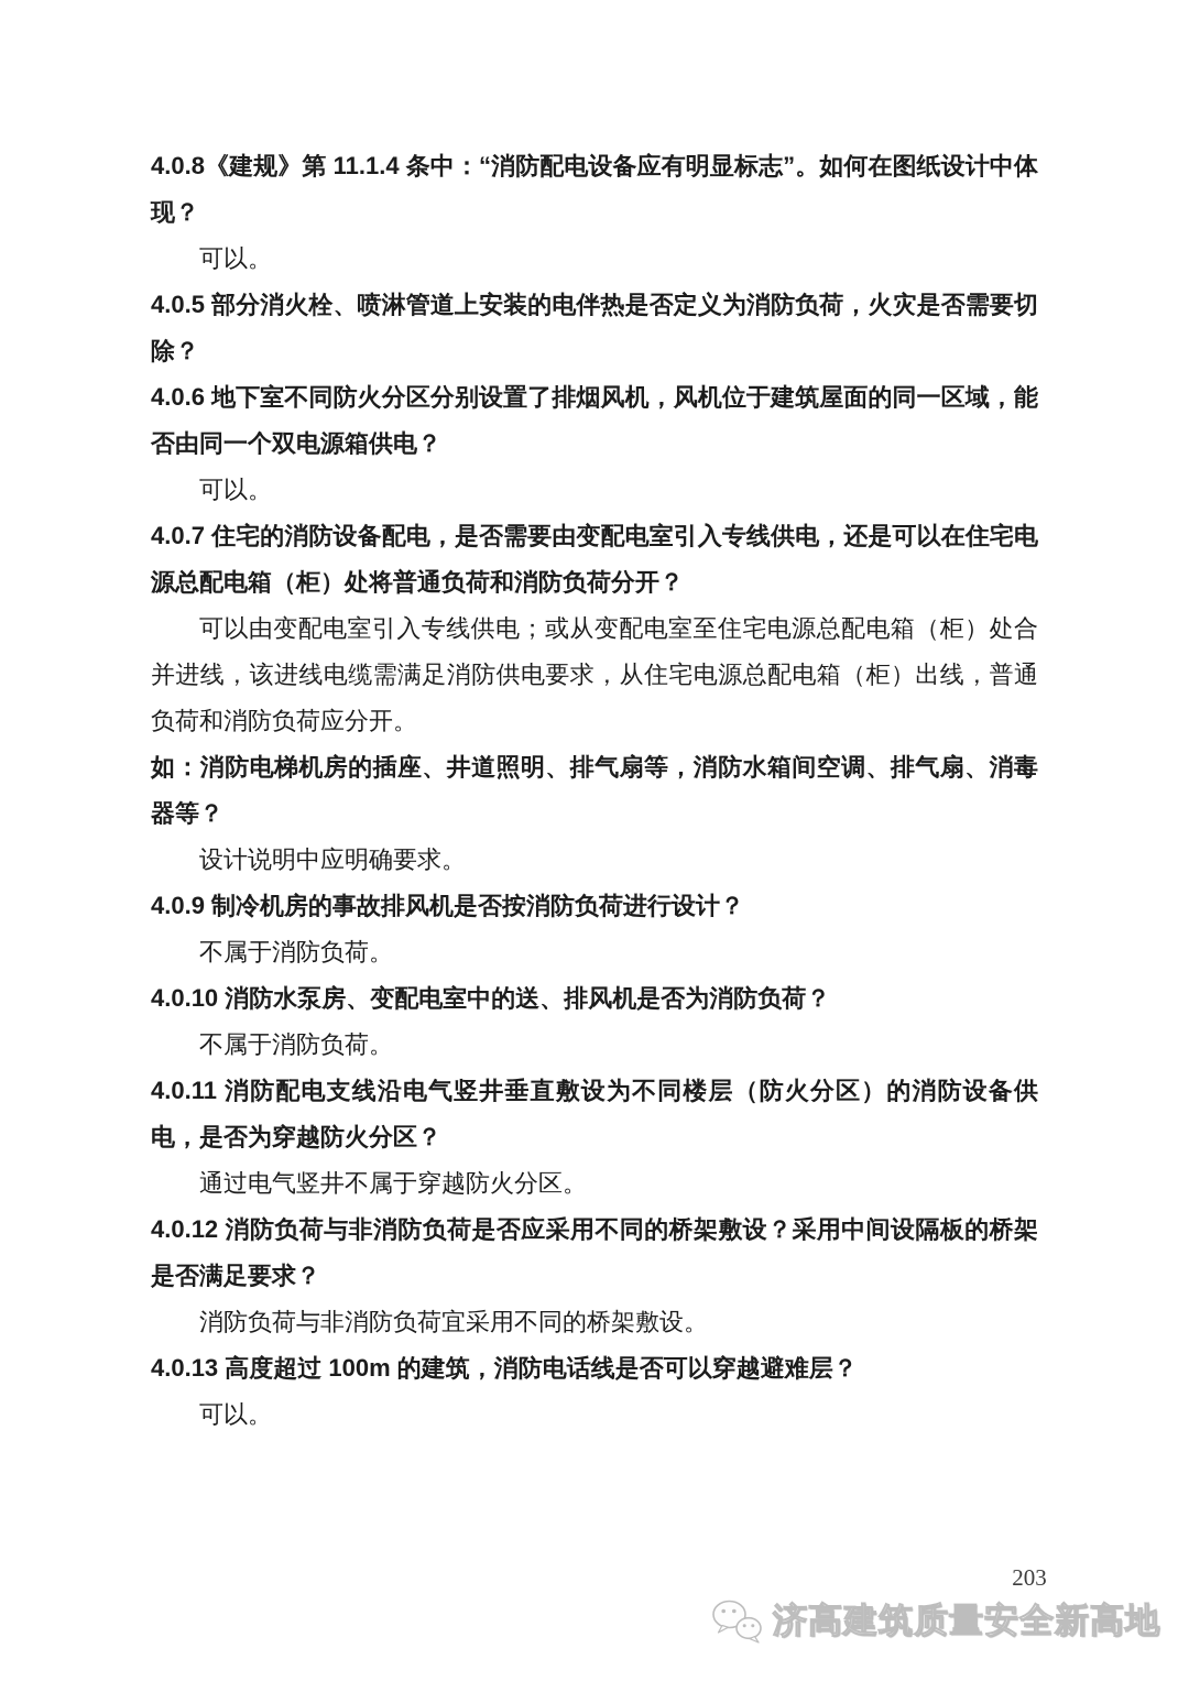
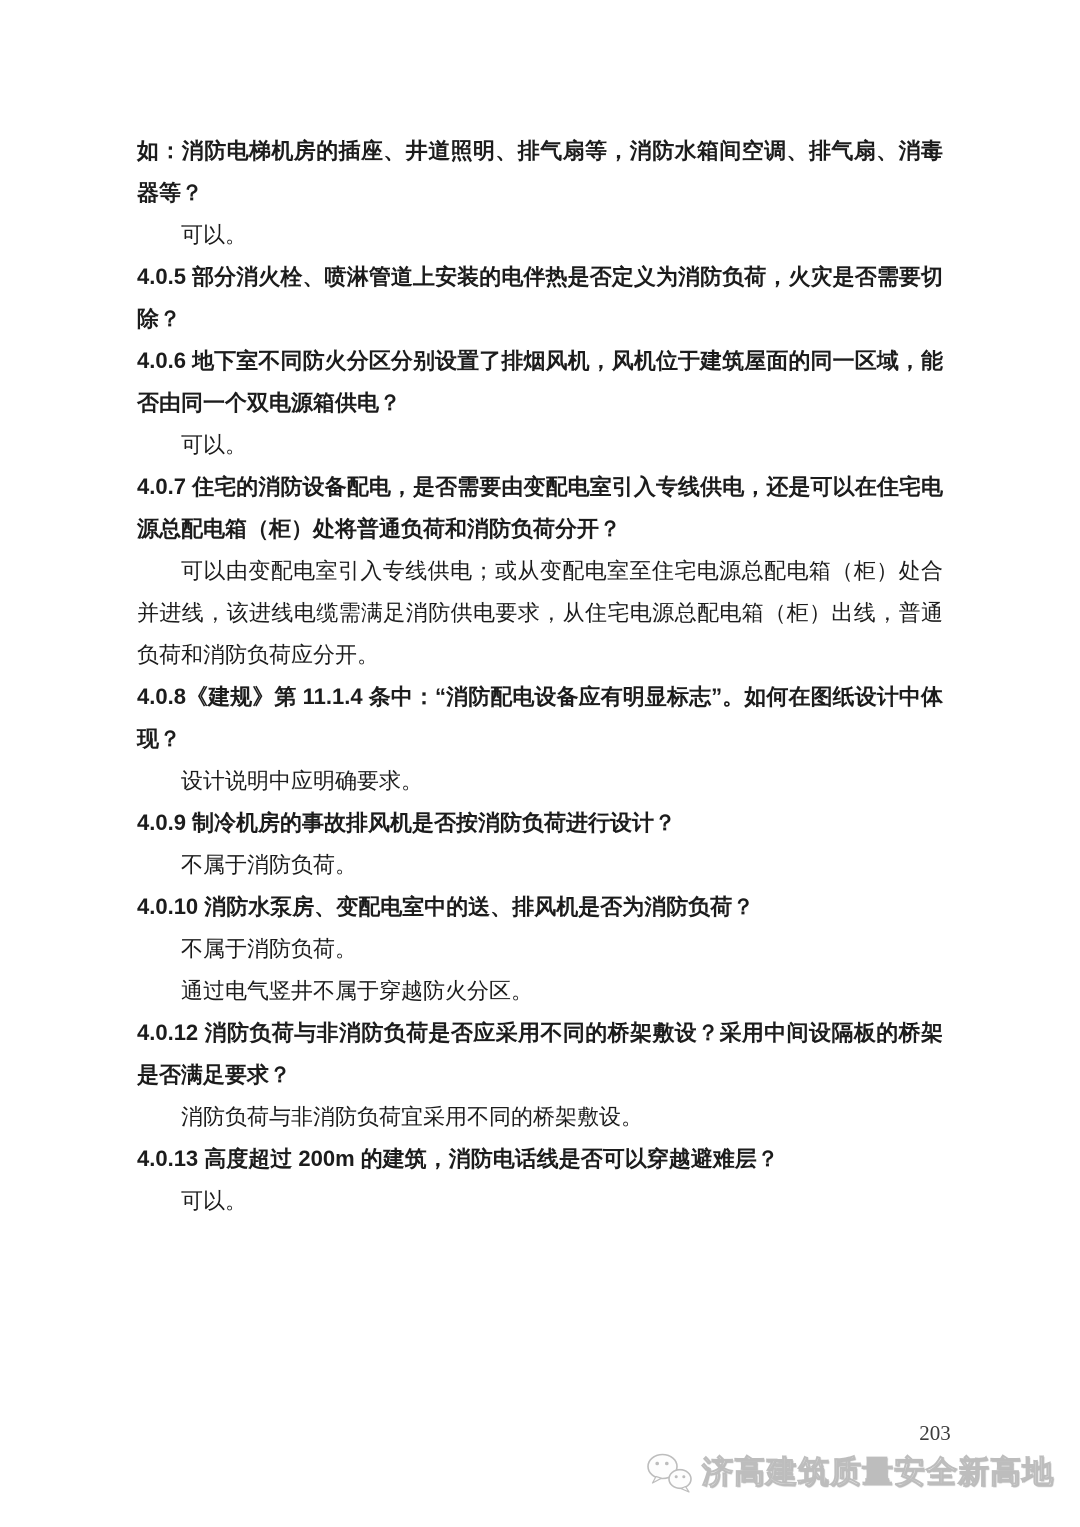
- 4.0.8《建规》第 11.1.4 条中：“消防配电设备应有明显标志”。如何在图纸设计中体现？
+ 如：消防电梯机房的插座、井道照明、排气扇等，消防水箱间空调、排气扇、消毒器等？
  可以。
  4.0.5 部分消火栓、喷淋管道上安装的电伴热是否定义为消防负荷，火灾是否需要切除？
  4.0.6 地下室不同防火分区分别设置了排烟风机，风机位于建筑屋面的同一区域，能否由同一个双电源箱供电？
  可以。
  4.0.7 住宅的消防设备配电，是否需要由变配电室引入专线供电，还是可以在住宅电源总配电箱（柜）处将普通负荷和消防负荷分开？
  可以由变配电室引入专线供电；或从变配电室至住宅电源总配电箱（柜）处合并进线，该进线电缆需满足消防供电要求，从住宅电源总配电箱（柜）出线，普通负荷和消防负荷应分开。
- 如：消防电梯机房的插座、井道照明、排气扇等，消防水箱间空调、排气扇、消毒器等？
+ 4.0.8《建规》第 11.1.4 条中：“消防配电设备应有明显标志”。如何在图纸设计中体现？
  设计说明中应明确要求。
  4.0.9 制冷机房的事故排风机是否按消防负荷进行设计？
  不属于消防负荷。
  4.0.10 消防水泵房、变配电室中的送、排风机是否为消防负荷？
  不属于消防负荷。
- 4.0.11 消防配电支线沿电气竖井垂直敷设为不同楼层（防火分区）的消防设备供电，是否为穿越防火分区？
  通过电气竖井不属于穿越防火分区。
  4.0.12 消防负荷与非消防负荷是否应采用不同的桥架敷设？采用中间设隔板的桥架是否满足要求？
  消防负荷与非消防负荷宜采用不同的桥架敷设。
- 4.0.13 高度超过 100m 的建筑，消防电话线是否可以穿越避难层？
+ 4.0.13 高度超过 200m 的建筑，消防电话线是否可以穿越避难层？
  可以。
  203
  济高建筑质量安全新高地
